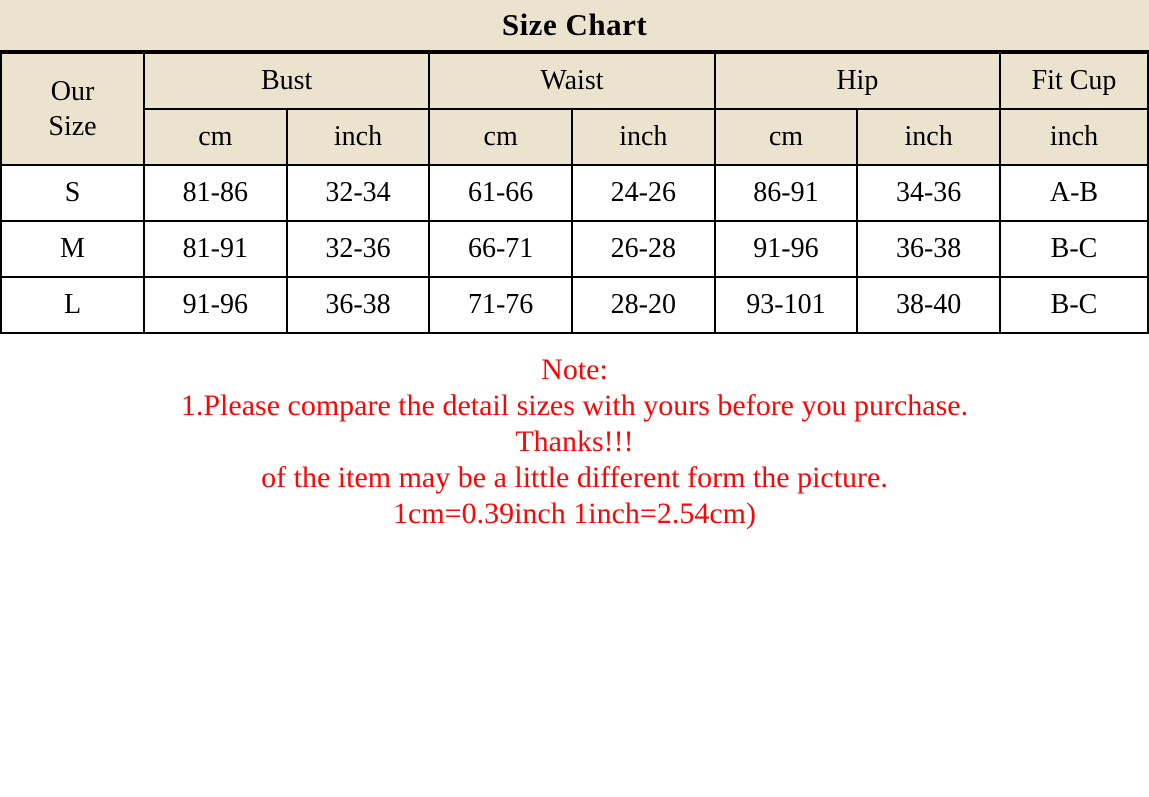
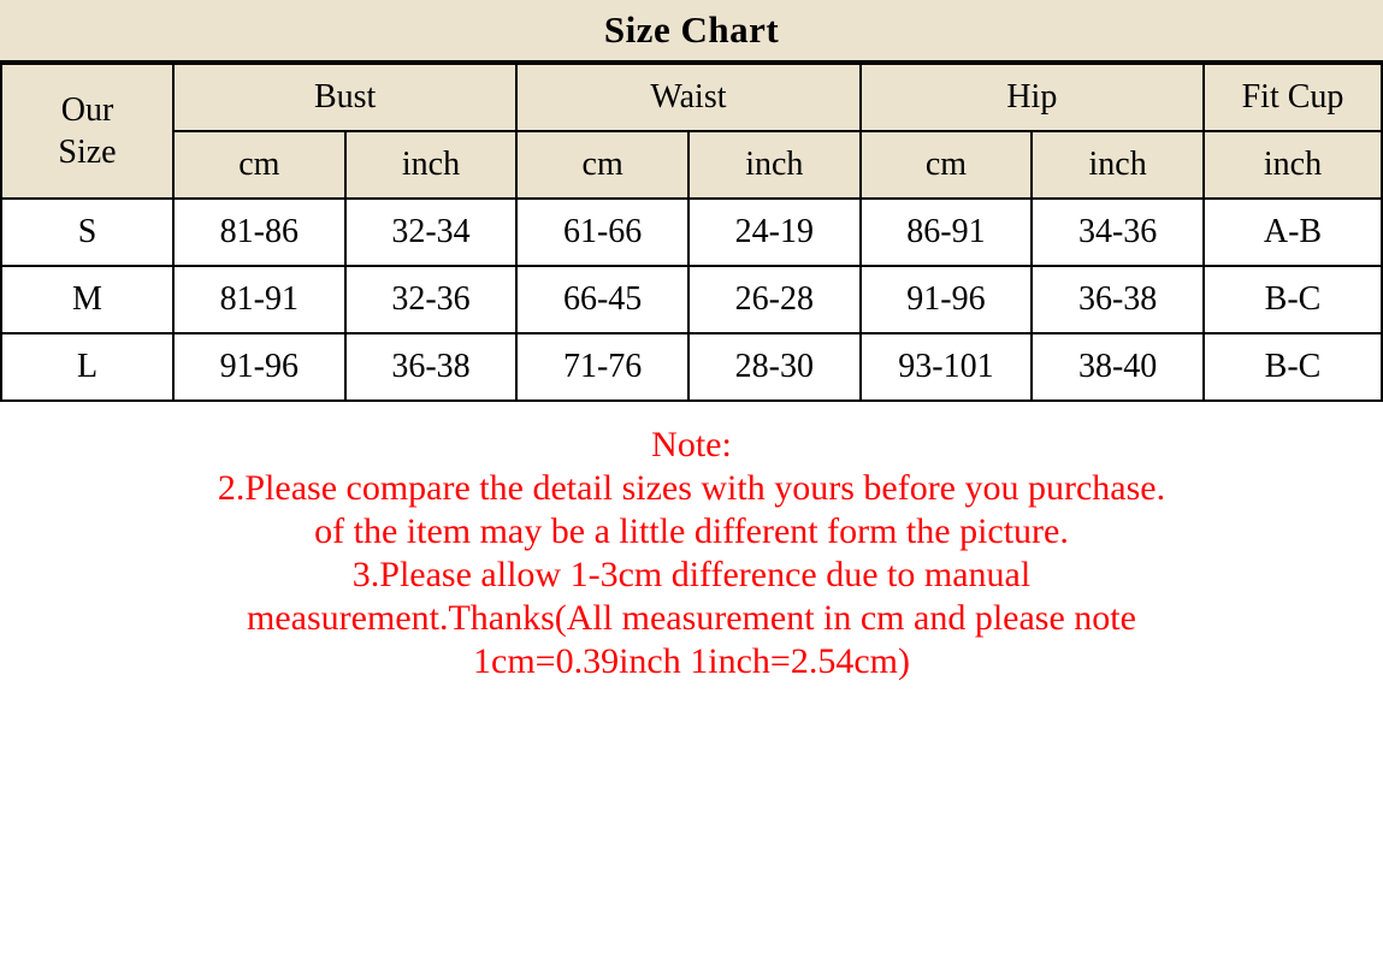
  Size Chart
  Our Size	Bust	Waist	Hip	Fit Cup
  cm	inch	cm	inch	cm	inch	inch
- S	81-86	32-34	61-66	24-26	86-91	34-36	A-B
+ S	81-86	32-34	61-66	24-19	86-91	34-36	A-B
- M	81-91	32-36	66-71	26-28	91-96	36-38	B-C
+ M	81-91	32-36	66-45	26-28	91-96	36-38	B-C
- L	91-96	36-38	71-76	28-20	93-101	38-40	B-C
+ L	91-96	36-38	71-76	28-30	93-101	38-40	B-C
  Note:
- 1.Please compare the detail sizes with yours before you purchase.
+ 2.Please compare the detail sizes with yours before you purchase.
- Thanks!!!
  of the item may be a little different form the picture.
+ 3.Please allow 1-3cm difference due to manual
+ measurement.Thanks(All measurement in cm and please note
  1cm=0.39inch 1inch=2.54cm)
